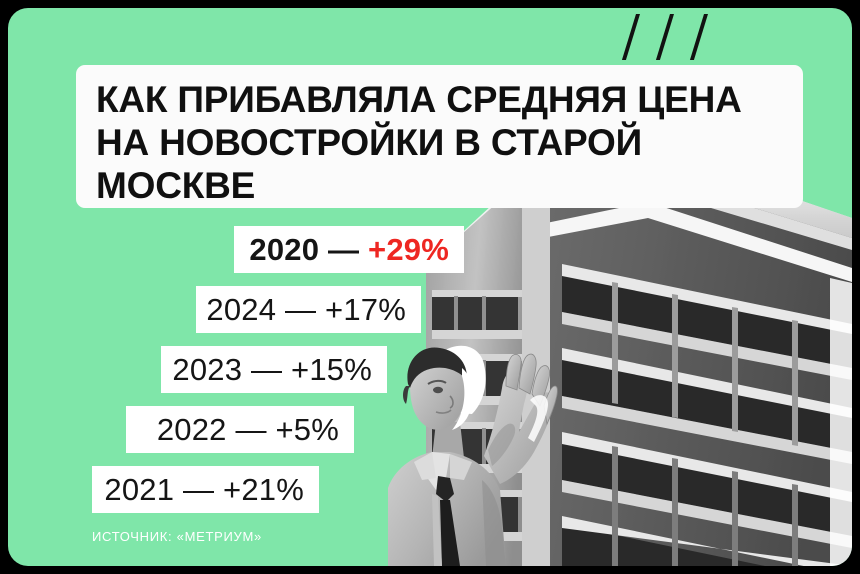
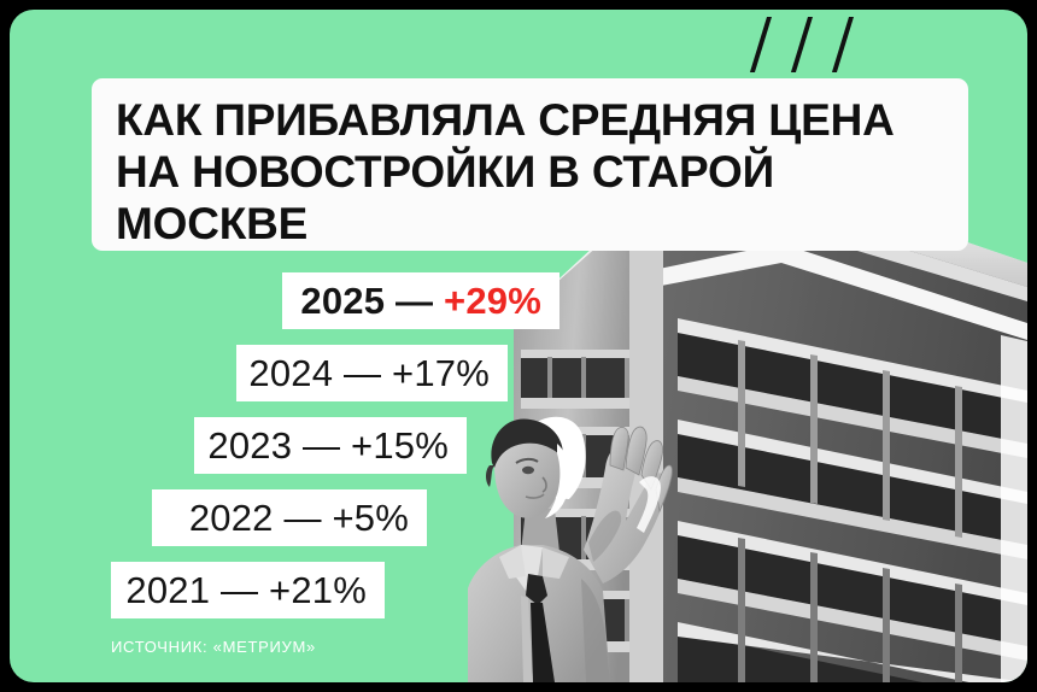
  КАК ПРИБАВЛЯЛА СРЕДНЯЯ ЦЕНА
  НА НОВОСТРОЙКИ В СТАРОЙ
  МОСКВЕ
- 2020 — +29%
+ 2025 — +29%
  2024 — +17%
  2023 — +15%
  2022 — +5%
  2021 — +21%
  ИСТОЧНИК: «МЕТРИУМ»
